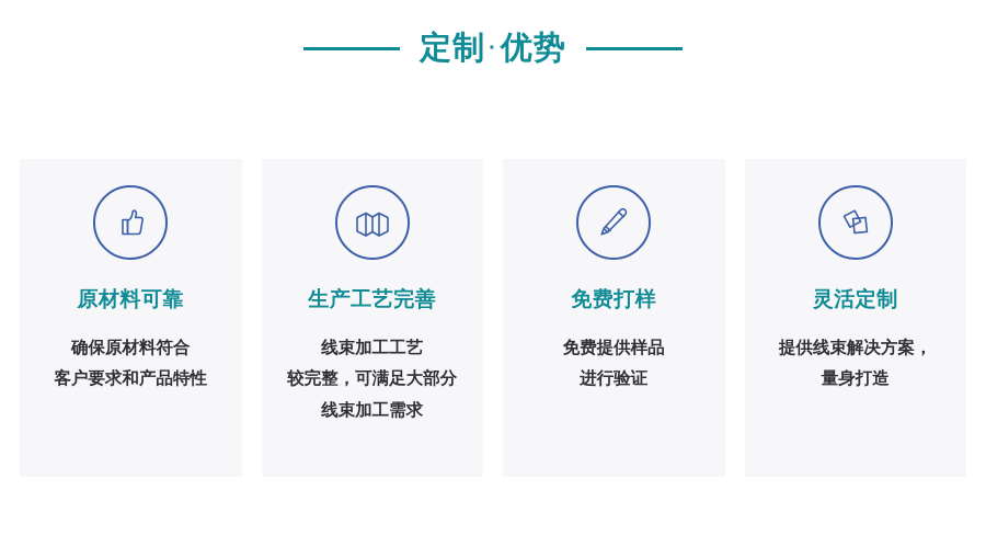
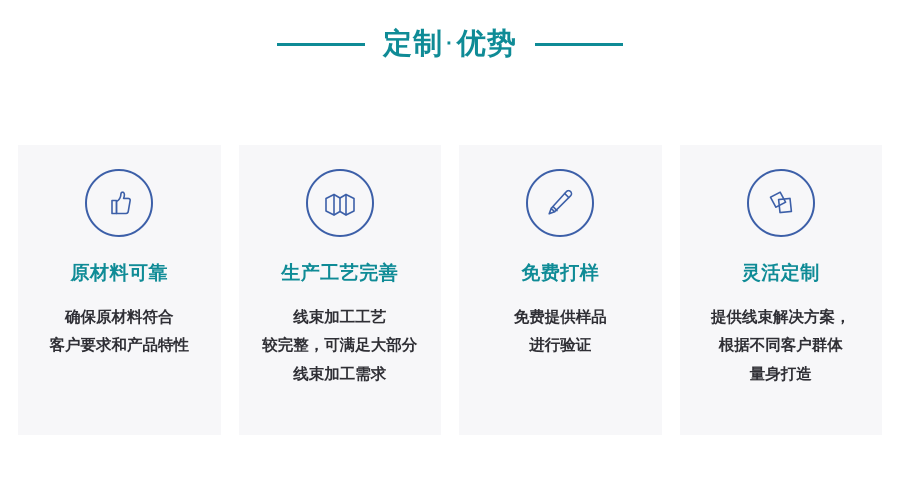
  定制 · 优势
  原材料可靠
  确保原材料符合
  客户要求和产品特性
  生产工艺完善
  线束加工工艺
  较完整，可满足大部分
  线束加工需求
  免费打样
  免费提供样品
  进行验证
  灵活定制
  提供线束解决方案，
+ 根据不同客户群体
  量身打造
